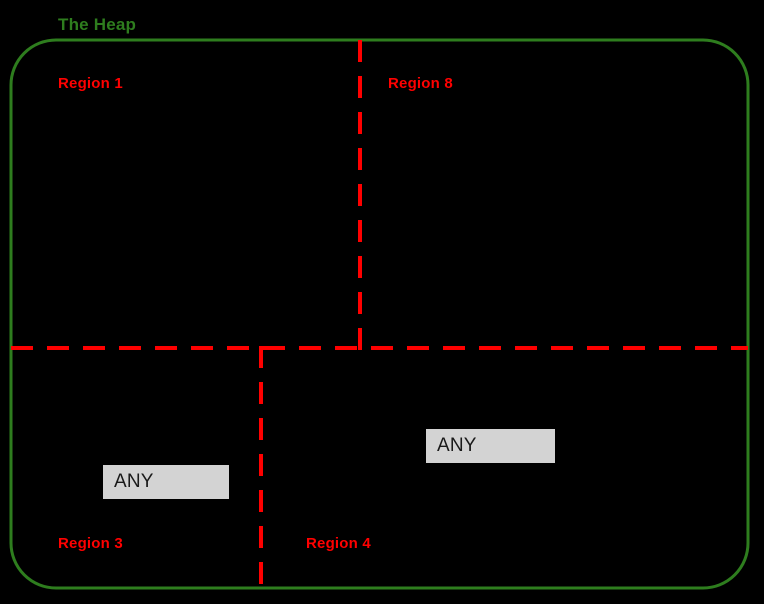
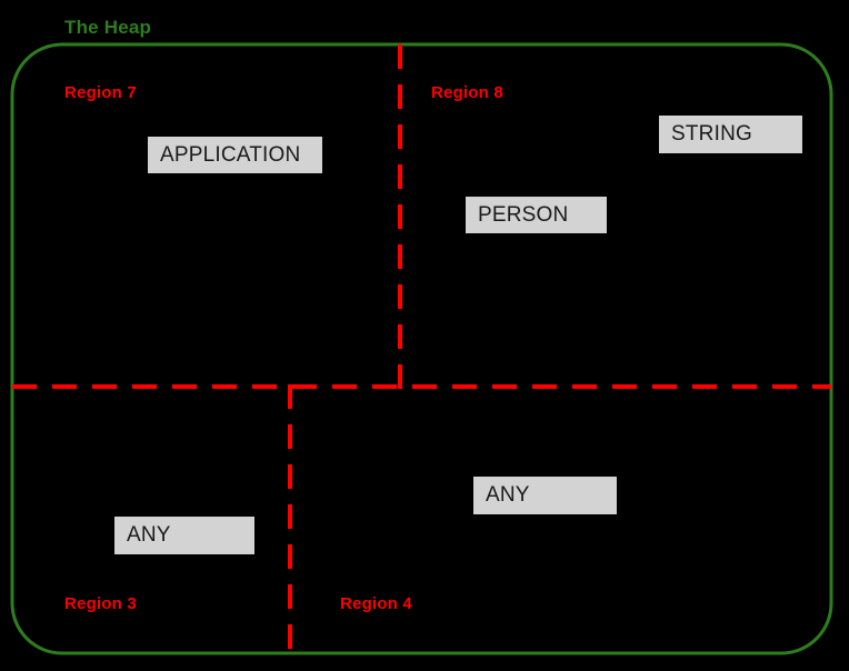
  The Heap
- Region 1
+ Region 7
  Region 8
  Region 3
  Region 4
+ APPLICATION
+ STRING
+ PERSON
  ANY
  ANY
